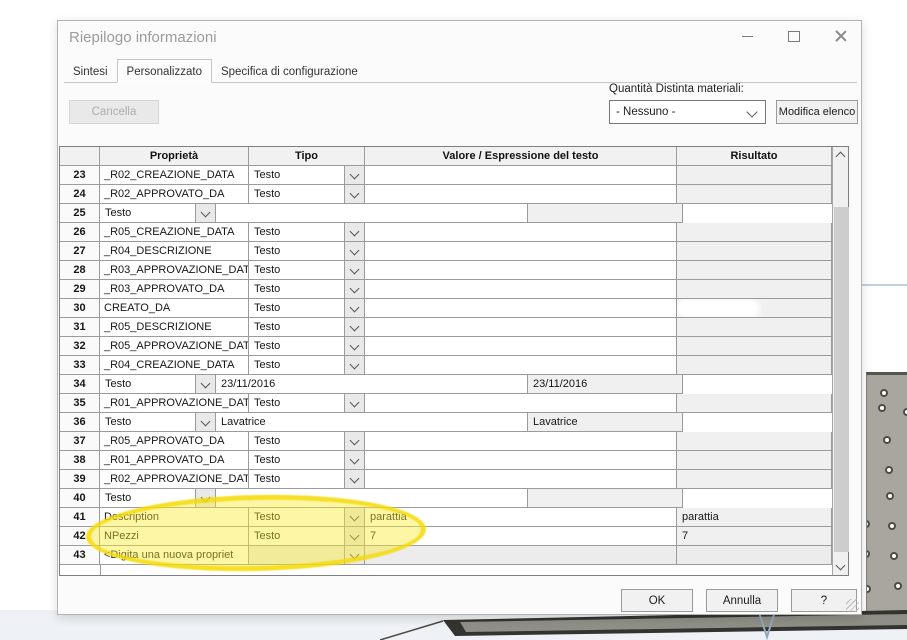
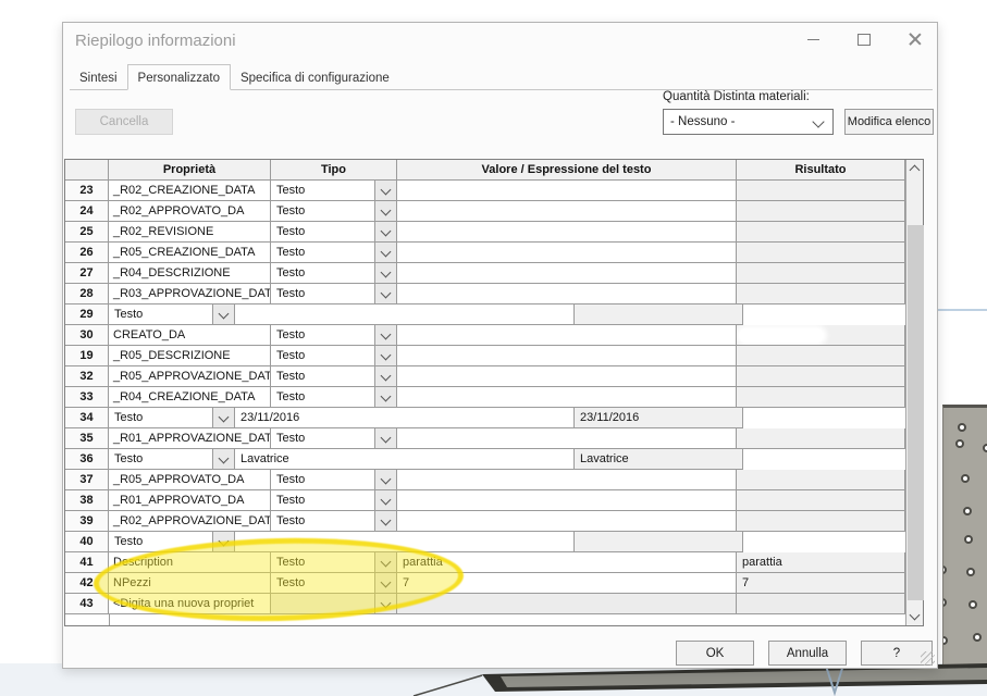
  Riepilogo informazioni
  Sintesi
  Personalizzato
  Specifica di configurazione
  Cancella
  Quantità Distinta materiali:
  - Nessuno -
  Modifica elenco
  Proprietà
  Tipo
  Valore / Espressione del testo
  Risultato
  23
  _R02_CREAZIONE_DATA
  Testo
  24
  _R02_APPROVATO_DA
  Testo
  25
+ _R02_REVISIONE
  Testo
  26
  _R05_CREAZIONE_DATA
  Testo
  27
  _R04_DESCRIZIONE
  Testo
  28
  _R03_APPROVAZIONE_DAT
  Testo
  29
- _R03_APPROVATO_DA
  Testo
  30
  CREATO_DA
  Testo
- 31
+ 19
  _R05_DESCRIZIONE
  Testo
  32
  _R05_APPROVAZIONE_DAT
  Testo
  33
  _R04_CREAZIONE_DATA
  Testo
  34
  Testo
  23/11/2016
  23/11/2016
  35
  _R01_APPROVAZIONE_DAT
  Testo
  36
  Testo
  Lavatrice
  Lavatrice
  37
  _R05_APPROVATO_DA
  Testo
  38
  _R01_APPROVATO_DA
  Testo
  39
  _R02_APPROVAZIONE_DAT
  Testo
  40
  Testo
  41
  Description
  Testo
  parattia
  parattia
  42
  NPezzi
  Testo
  7
  7
  43
  <Digita una nuova propriet
  OK
  Annulla
  ?
